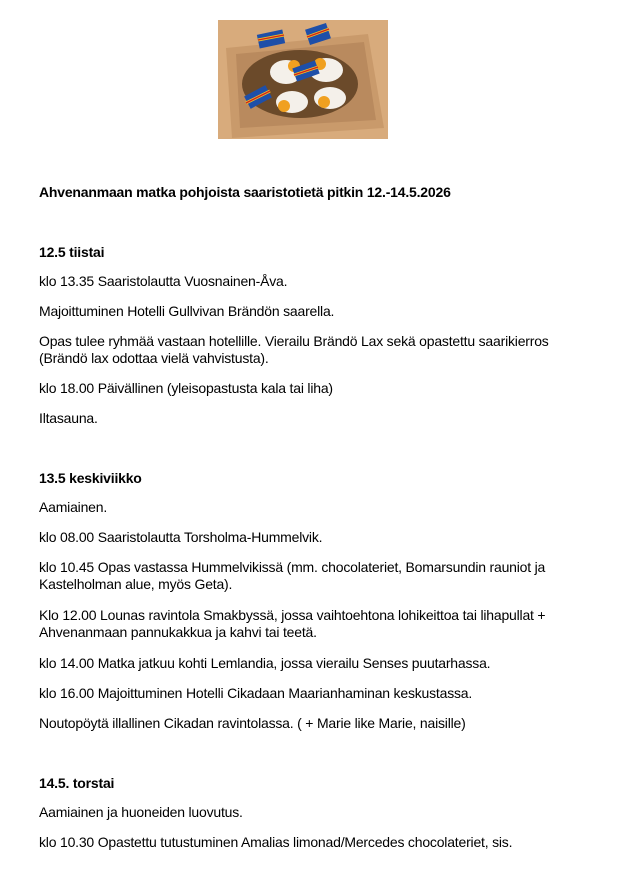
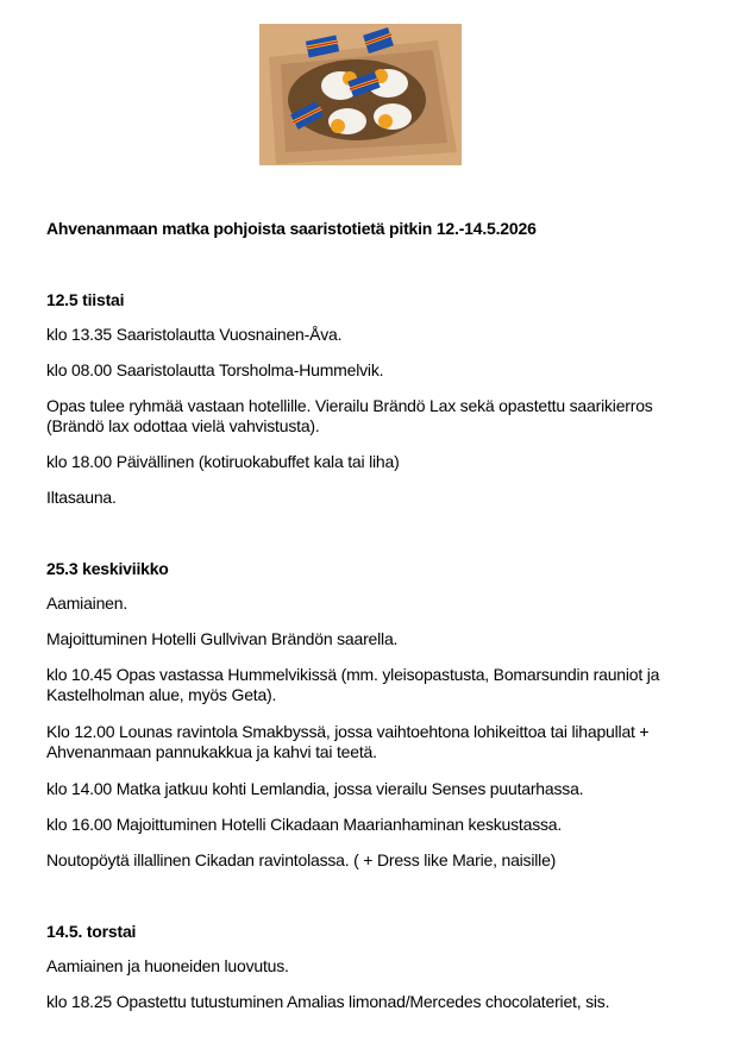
  Ahvenanmaan matka pohjoista saaristotietä pitkin 12.-14.5.2026
  12.5 tiistai
  klo 13.35 Saaristolautta Vuosnainen-Åva.
- Majoittuminen Hotelli Gullvivan Brändön saarella.
+ klo 08.00 Saaristolautta Torsholma-Hummelvik.
  Opas tulee ryhmää vastaan hotellille. Vierailu Brändö Lax sekä opastettu saarikierros
  (Brändö lax odottaa vielä vahvistusta).
- klo 18.00 Päivällinen (yleisopastusta kala tai liha)
+ klo 18.00 Päivällinen (kotiruokabuffet kala tai liha)
  Iltasauna.
- 13.5 keskiviikko
+ 25.3 keskiviikko
  Aamiainen.
- klo 08.00 Saaristolautta Torsholma-Hummelvik.
+ Majoittuminen Hotelli Gullvivan Brändön saarella.
- klo 10.45 Opas vastassa Hummelvikissä (mm. chocolateriet, Bomarsundin rauniot ja
+ klo 10.45 Opas vastassa Hummelvikissä (mm. yleisopastusta, Bomarsundin rauniot ja
  Kastelholman alue, myös Geta).
  Klo 12.00 Lounas ravintola Smakbyssä, jossa vaihtoehtona lohikeittoa tai lihapullat +
  Ahvenanmaan pannukakkua ja kahvi tai teetä.
  klo 14.00 Matka jatkuu kohti Lemlandia, jossa vierailu Senses puutarhassa.
  klo 16.00 Majoittuminen Hotelli Cikadaan Maarianhaminan keskustassa.
- Noutopöytä illallinen Cikadan ravintolassa. ( + Marie like Marie, naisille)
+ Noutopöytä illallinen Cikadan ravintolassa. ( + Dress like Marie, naisille)
  14.5. torstai
  Aamiainen ja huoneiden luovutus.
- klo 10.30 Opastettu tutustuminen Amalias limonad/Mercedes chocolateriet, sis.
+ klo 18.25 Opastettu tutustuminen Amalias limonad/Mercedes chocolateriet, sis.
